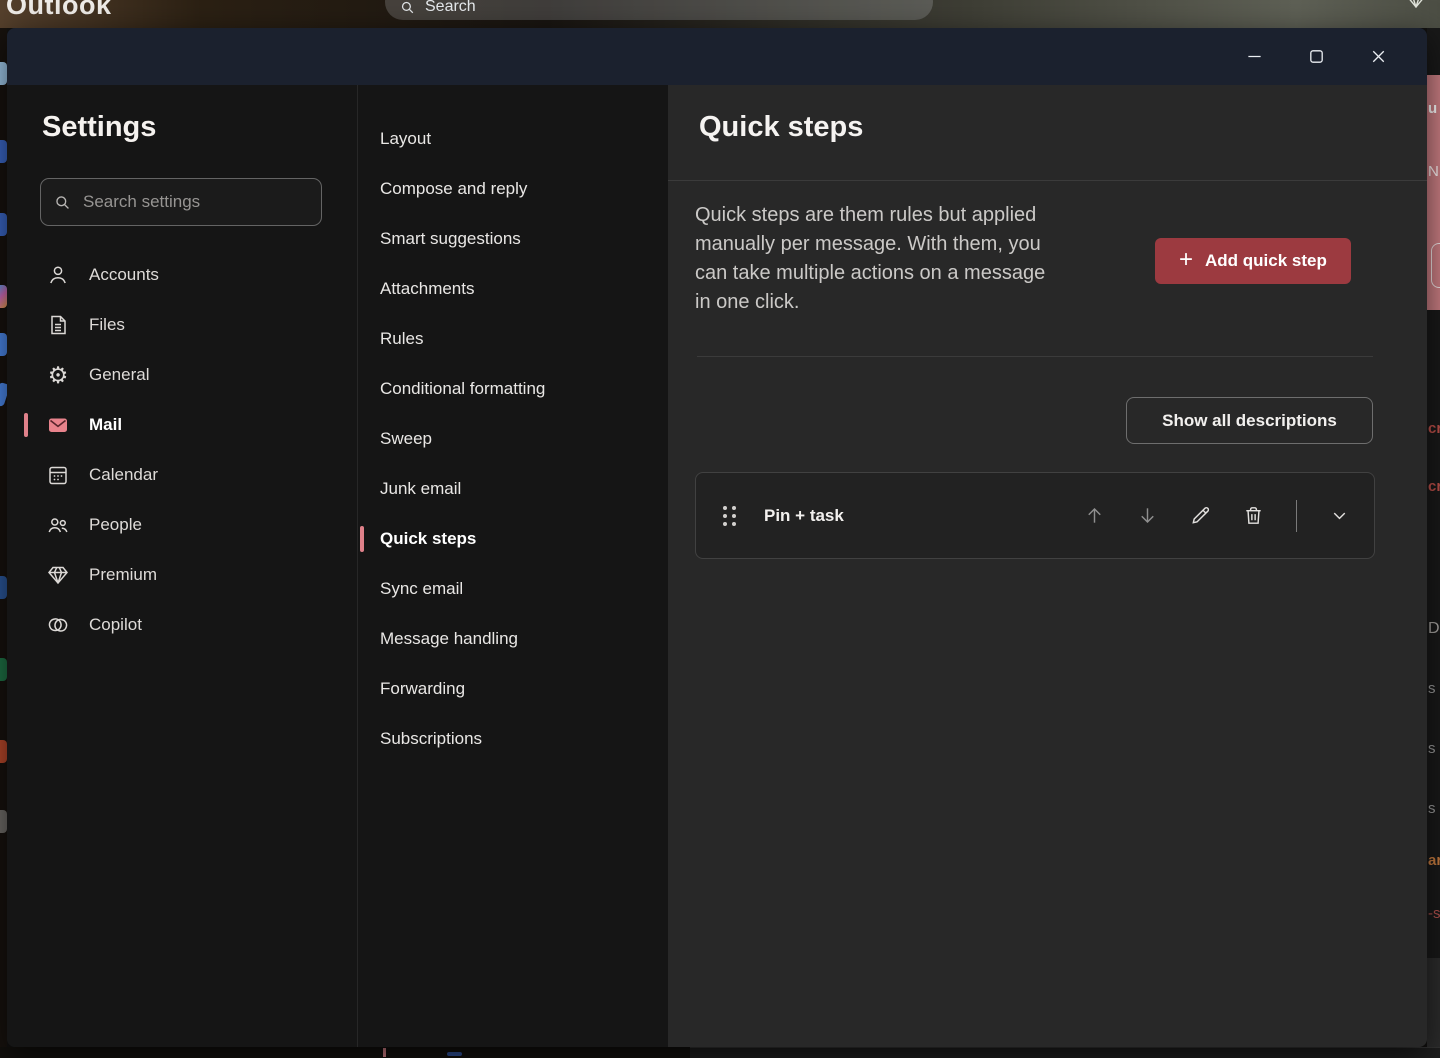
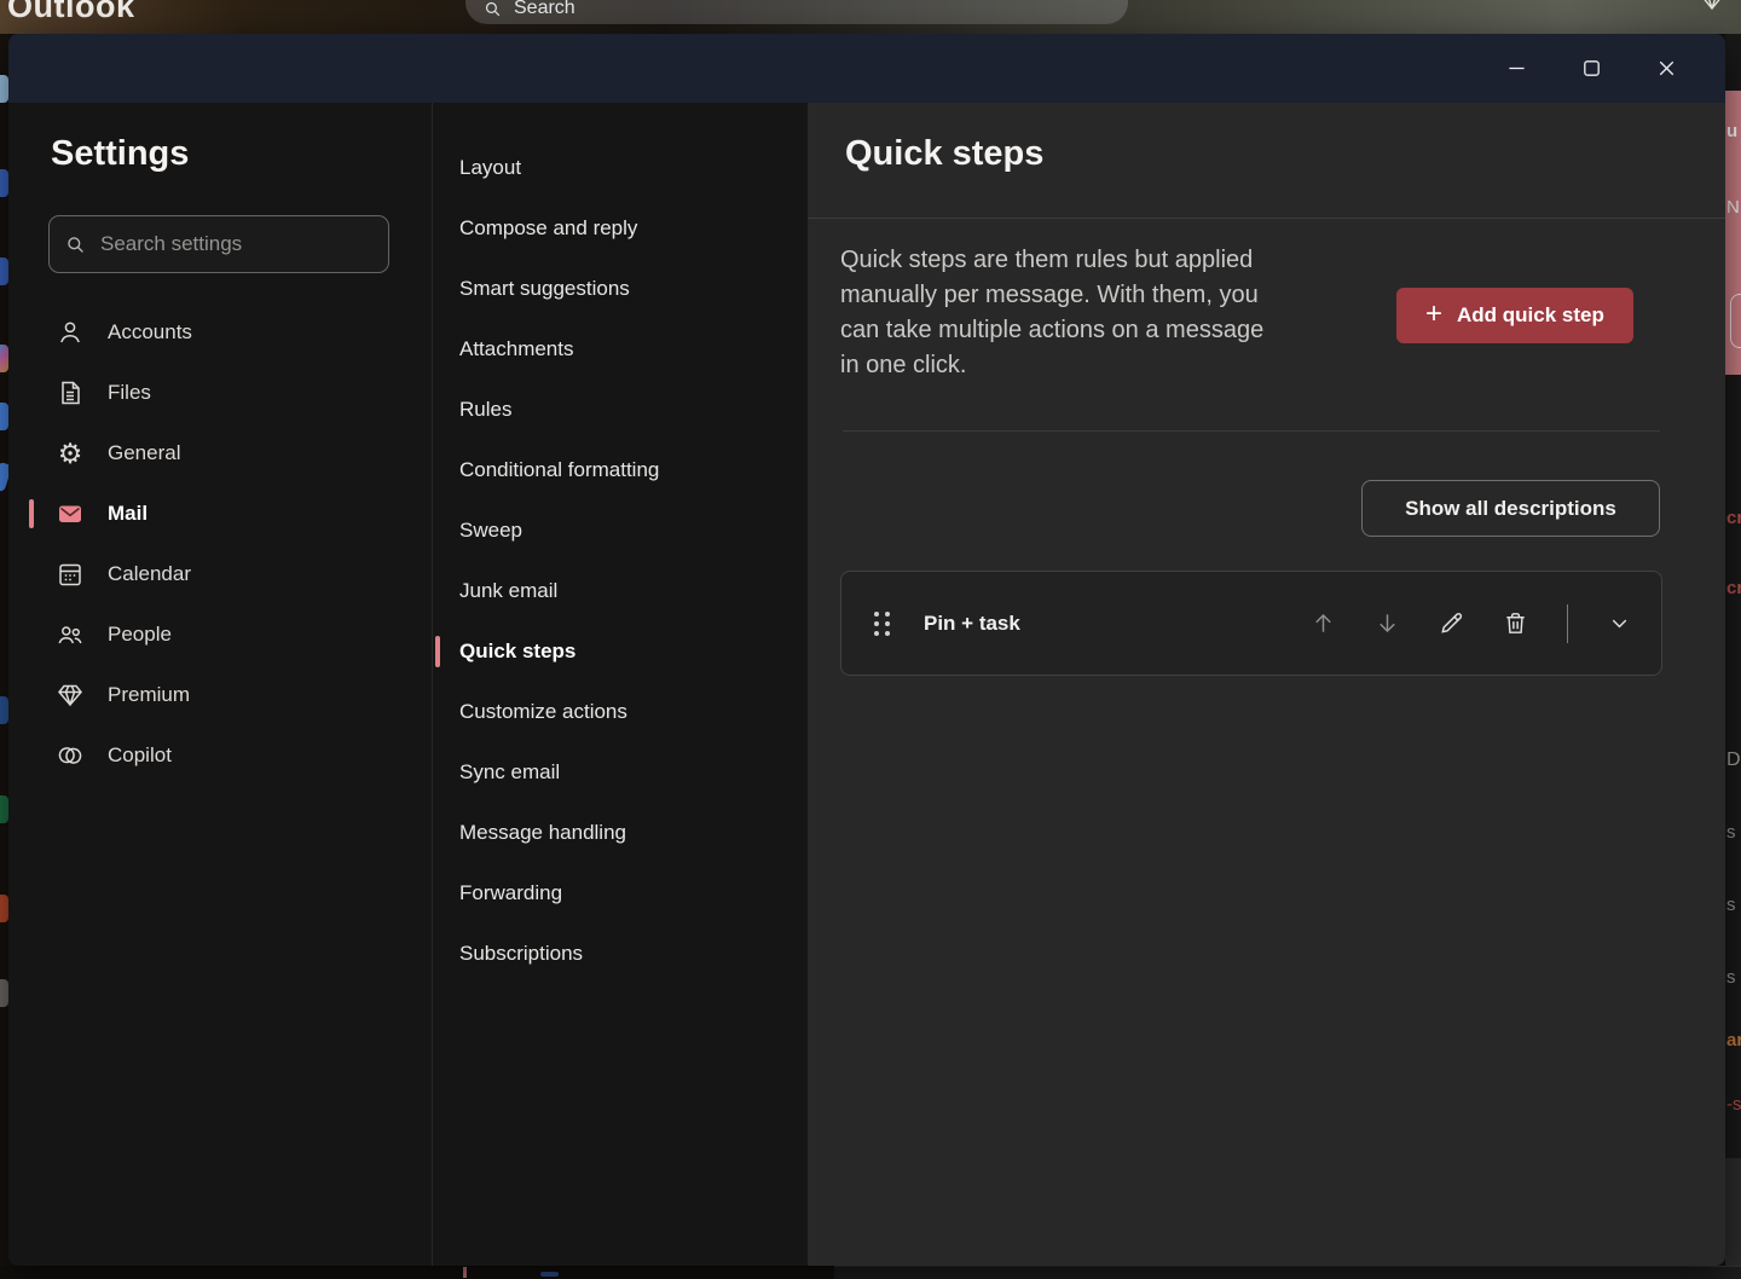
  Outlook
  Search
  u
  N
  cr
  cr
  s
  s
  s
  ar
  -s
  Settings
  Search settings
  Accounts
  Files
  ⚙
  General
  Mail
  Calendar
  People
  Premium
  Copilot
  Layout
  Compose and reply
  Smart suggestions
  Attachments
  Rules
  Conditional formatting
  Sweep
  Junk email
  Quick steps
+ Customize actions
  Sync email
  Message handling
  Forwarding
  Subscriptions
  Quick steps
  Quick steps are them rules but applied
  manually per message. With them, you
  can take multiple actions on a message
  in one click.
  +
  Add quick step
  Show all descriptions
  Pin + task
